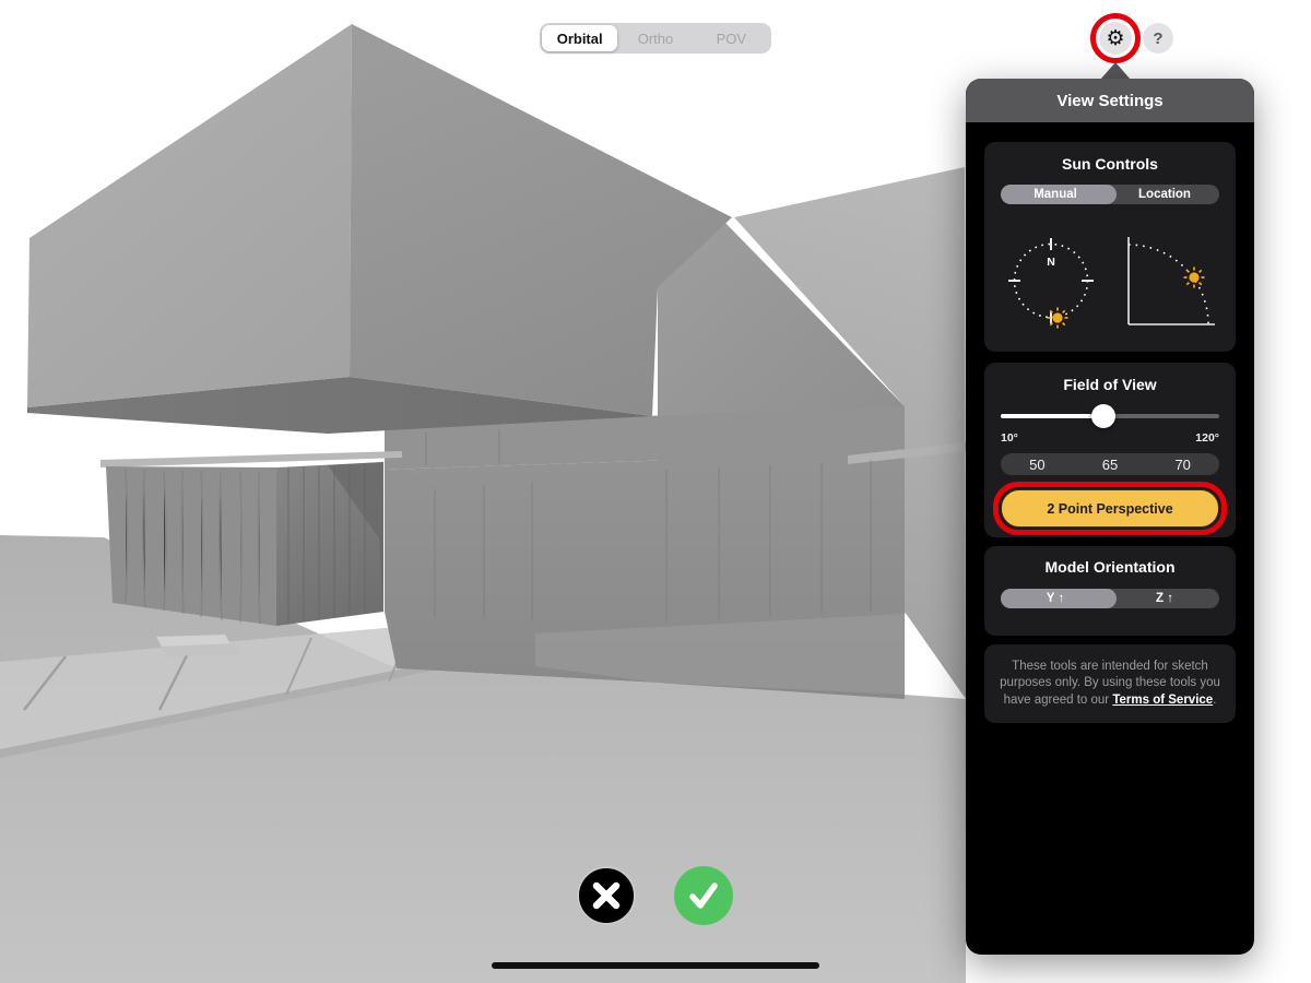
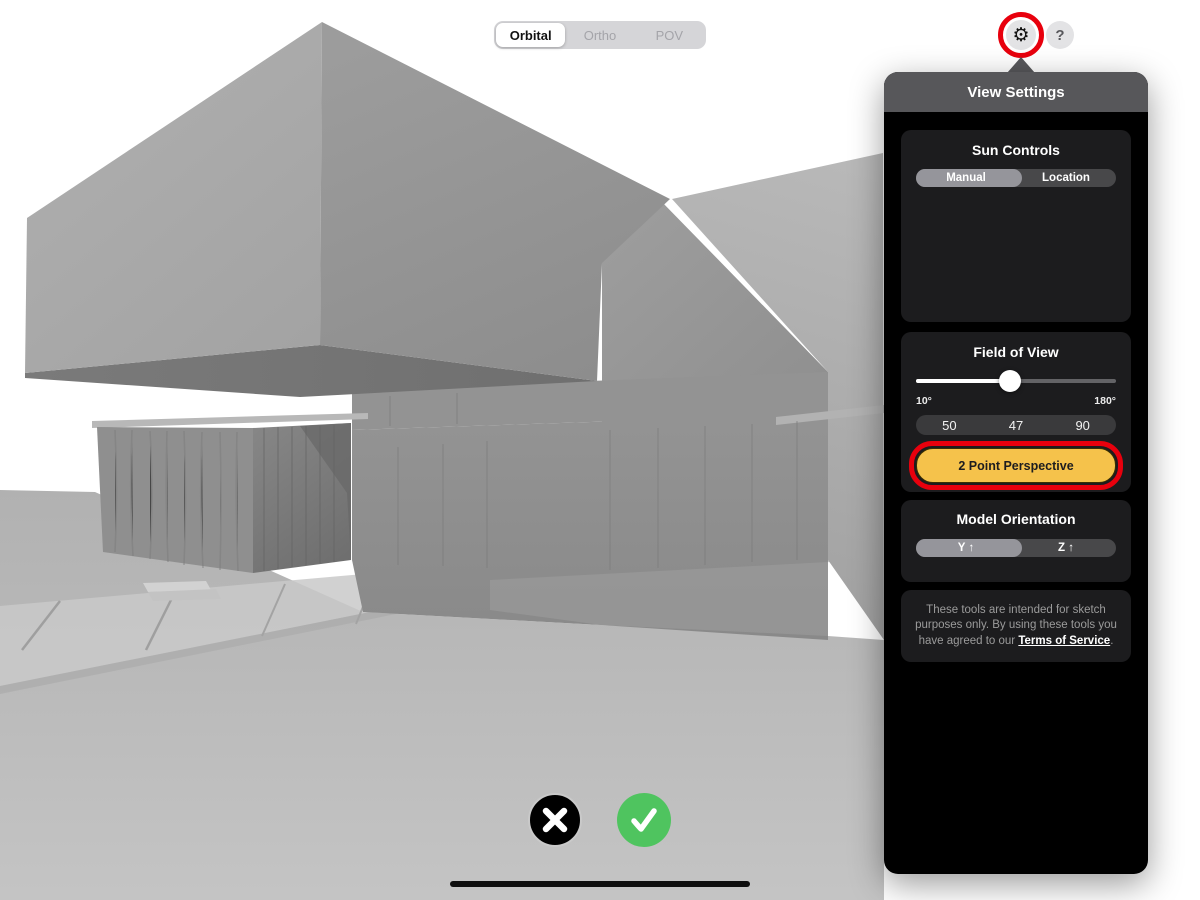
  Orbital
  Ortho
  POV
  ⚙
  ?
  View Settings
  Sun Controls
  Manual
  Location
- N
  Field of View
  10°
- 120°
+ 180°
  50
- 65
+ 47
- 70
+ 90
  2 Point Perspective
  Model Orientation
  Y ↑
  Z ↑
  These tools are intended for sketch purposes only. By using these tools you have agreed to our Terms of Service.
